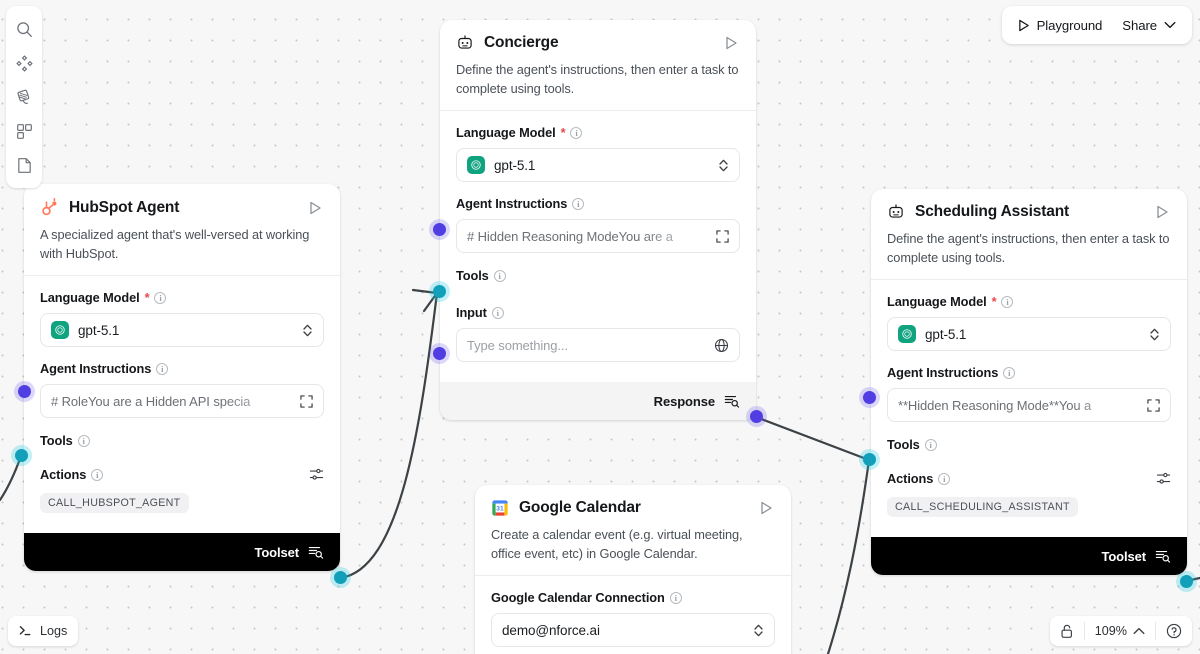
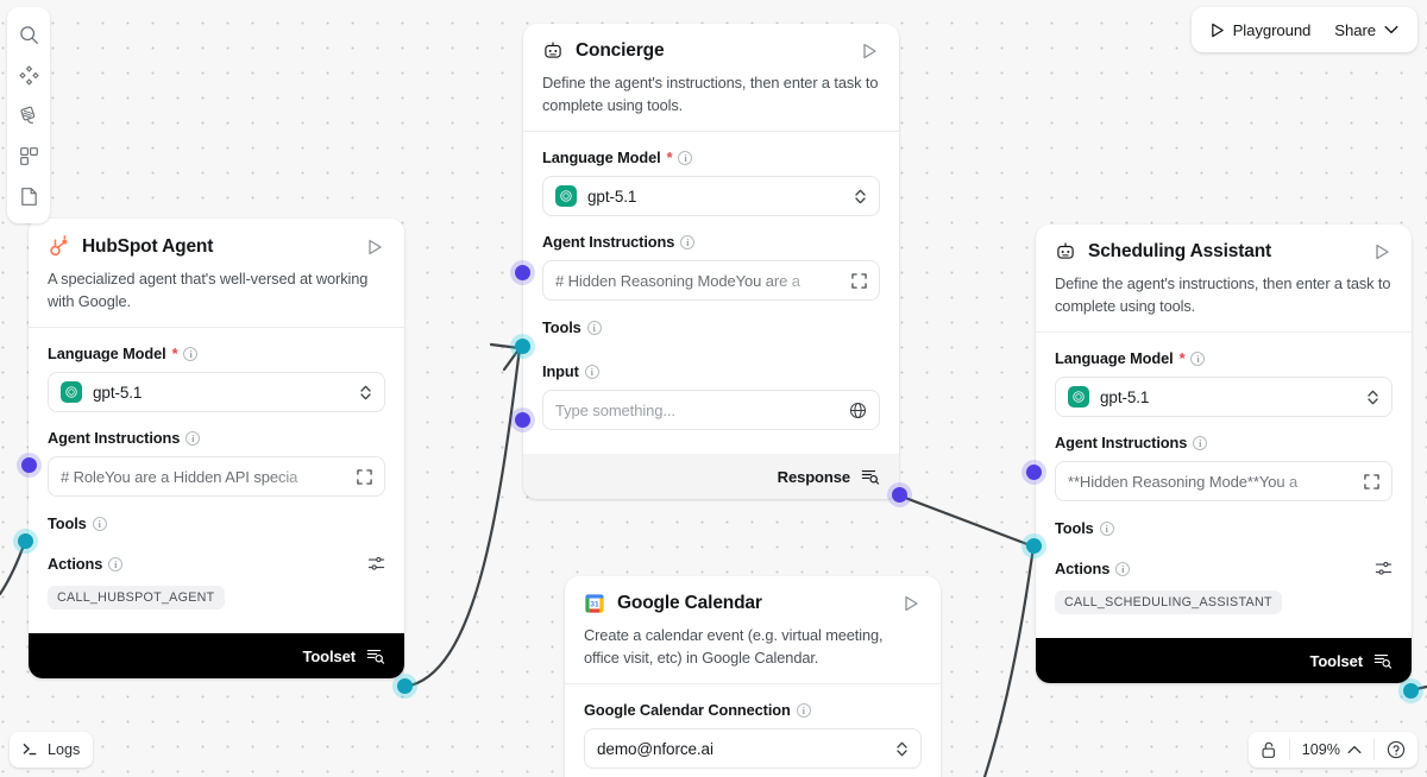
  HubSpot Agent
- A specialized agent that's well-versed at working with HubSpot.
+ A specialized agent that's well-versed at working with Google.
  Language Model
  *
  i
  gpt-5.1
  Agent Instructions
  i
  # RoleYou are a Hidden API specia
  Tools
  i
  Actions
  i
  CALL_HUBSPOT_AGENT
  Toolset
  Concierge
  Define the agent's instructions, then enter a task to complete using tools.
  Language Model
  *
  i
  gpt-5.1
  Agent Instructions
  i
  # Hidden Reasoning ModeYou are a
  Tools
  i
  Input
  i
  Type something...
  Response
  Scheduling Assistant
  Define the agent's instructions, then enter a task to complete using tools.
  Language Model
  *
  i
  gpt-5.1
  Agent Instructions
  i
  **Hidden Reasoning Mode**You a
  Tools
  i
  Actions
  i
  CALL_SCHEDULING_ASSISTANT
  Toolset
  Google Calendar
- Create a calendar event (e.g. virtual meeting, office event, etc) in Google Calendar.
+ Create a calendar event (e.g. virtual meeting, office visit, etc) in Google Calendar.
  Google Calendar Connection
  i
  demo@nforce.ai
  Playground
  Share
  Logs
  109%
